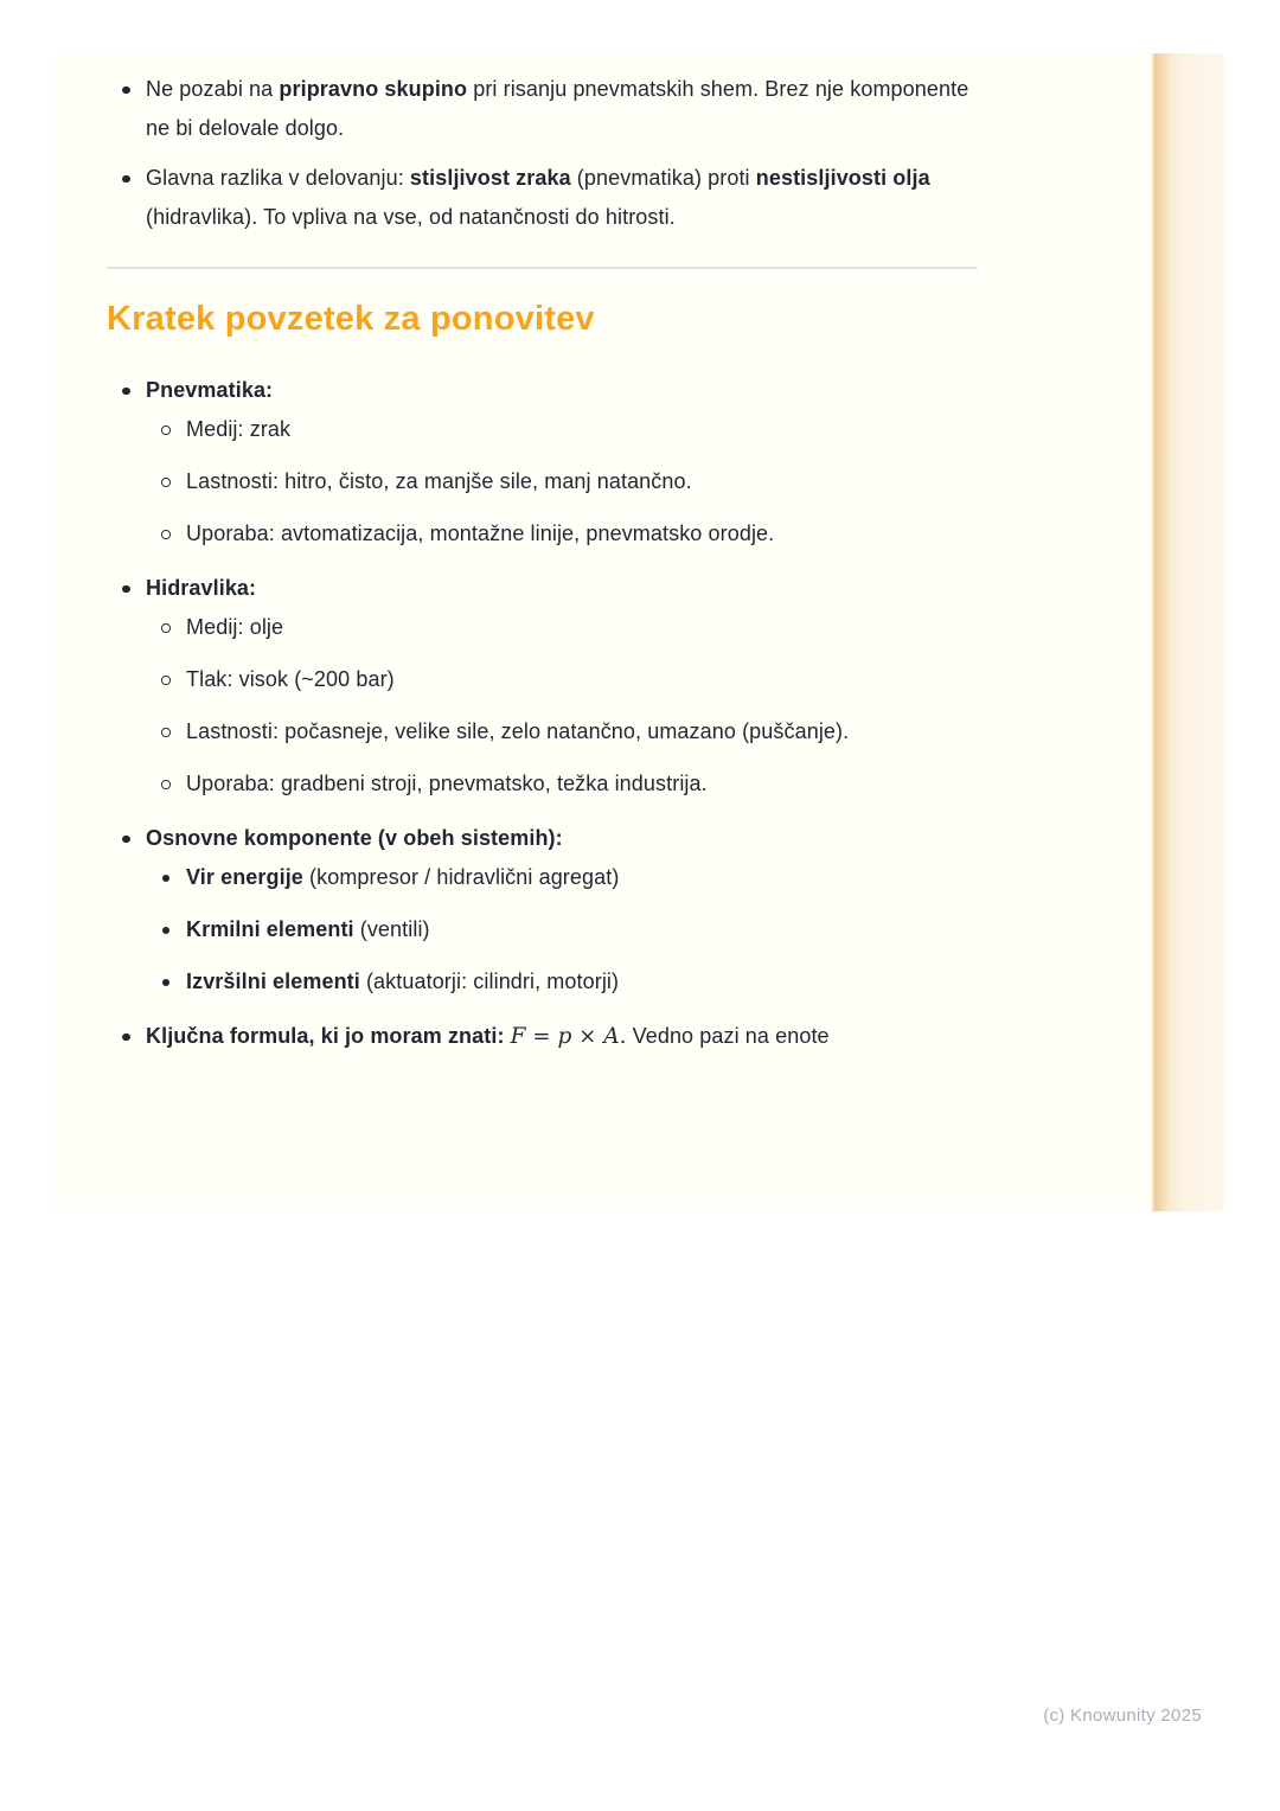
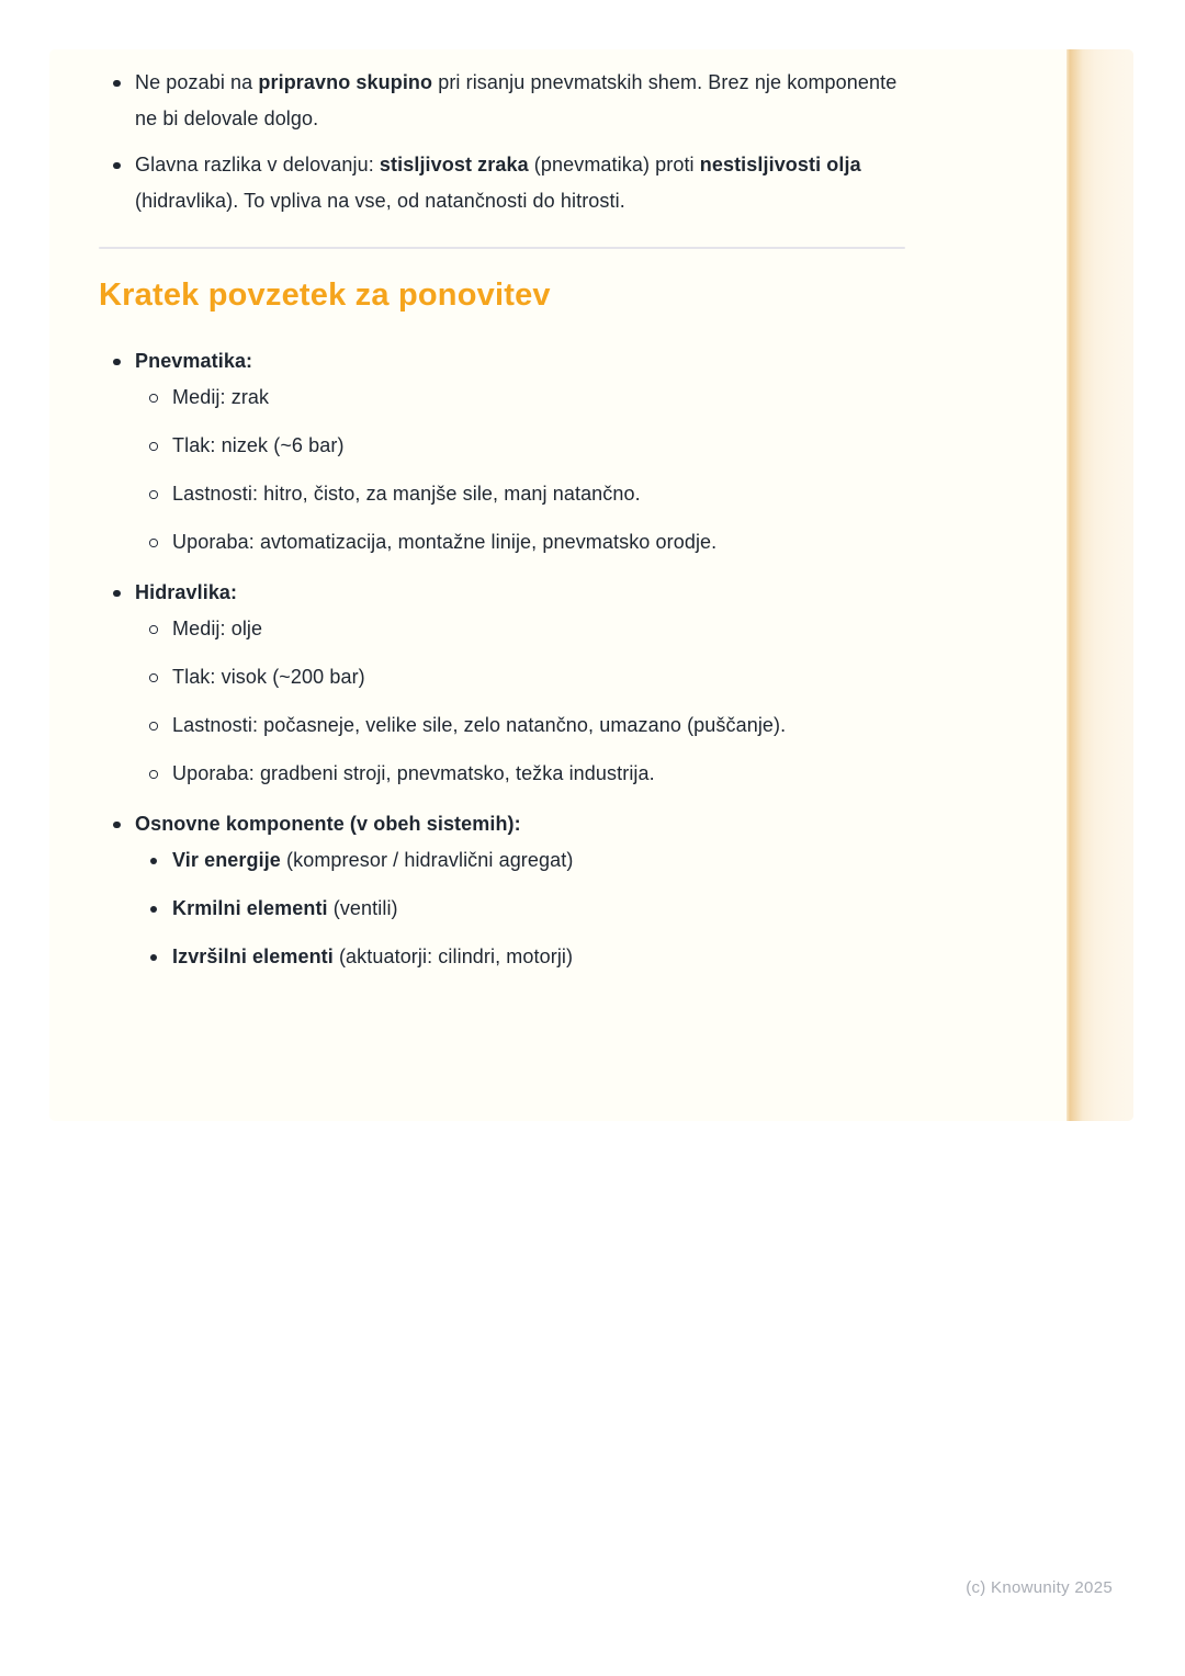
  Ne pozabi na pripravno skupino pri risanju pnevmatskih shem. Brez nje komponente ne bi delovale dolgo.
  Glavna razlika v delovanju: stisljivost zraka (pnevmatika) proti nestisljivosti olja (hidravlika). To vpliva na vse, od natančnosti do hitrosti.
  Kratek povzetek za ponovitev
  Pnevmatika:
  Medij: zrak
+ Tlak: nizek (~6 bar)
  Lastnosti: hitro, čisto, za manjše sile, manj natančno.
  Uporaba: avtomatizacija, montažne linije, pnevmatsko orodje.
  Hidravlika:
  Medij: olje
  Tlak: visok (~200 bar)
  Lastnosti: počasneje, velike sile, zelo natančno, umazano (puščanje).
  Uporaba: gradbeni stroji, pnevmatsko, težka industrija.
  Osnovne komponente (v obeh sistemih):
  Vir energije (kompresor / hidravlični agregat)
  Krmilni elementi (ventili)
  Izvršilni elementi (aktuatorji: cilindri, motorji)
- Ključna formula, ki jo moram znati: F = p × A. Vedno pazi na enote
  (c) Knowunity 2025
